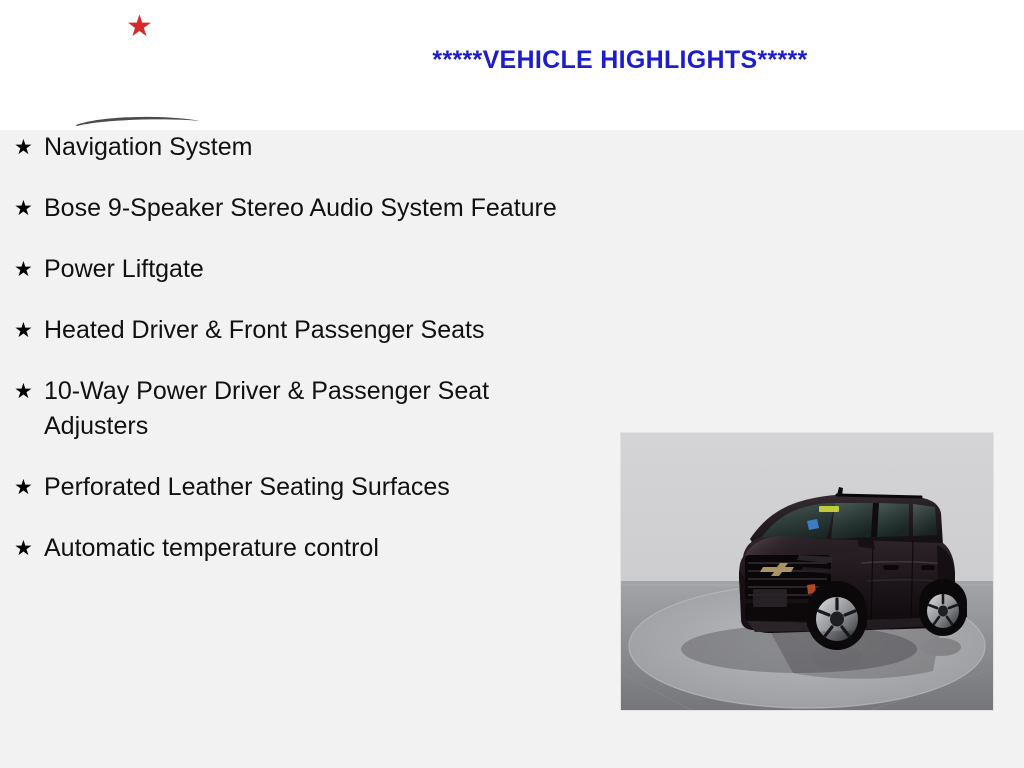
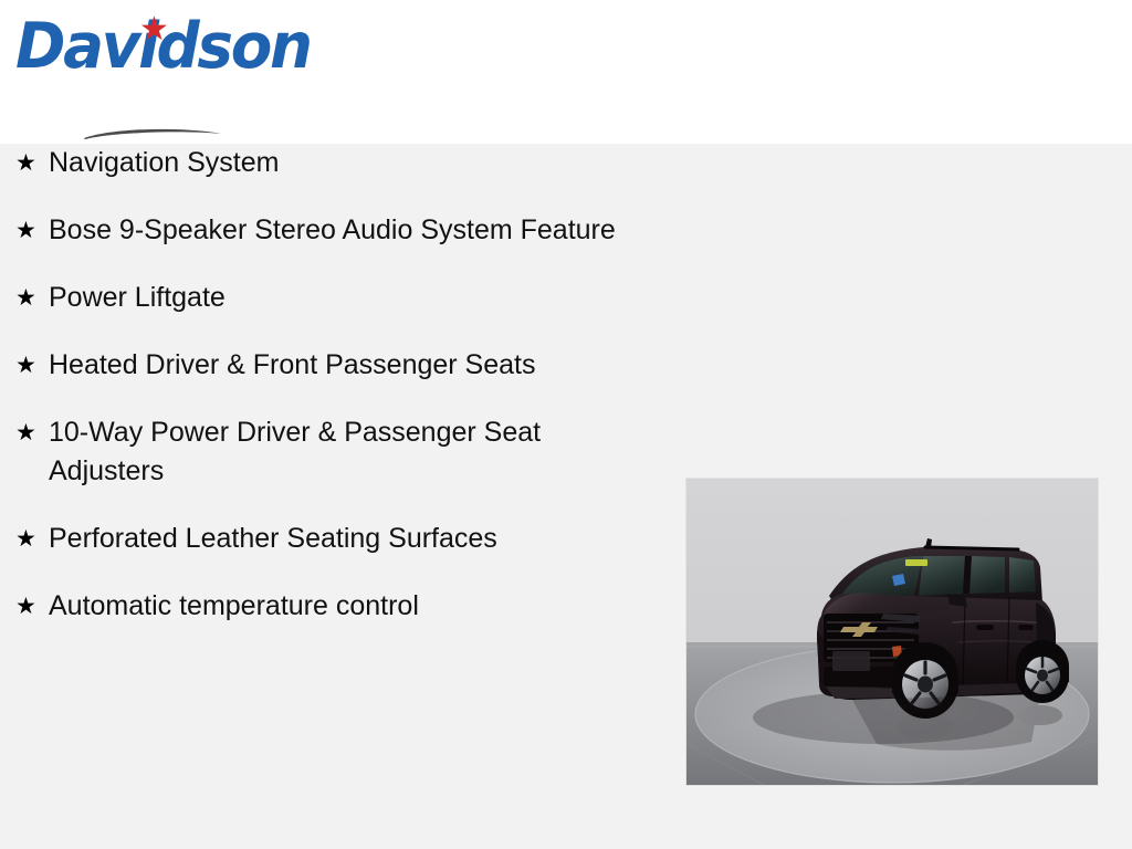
+ Davidson
  ★
- *****VEHICLE HIGHLIGHTS*****
  ★
  Navigation System
  ★
  Bose 9-Speaker Stereo Audio System Feature
  ★
  Power Liftgate
  ★
  Heated Driver & Front Passenger Seats
  ★
  10-Way Power Driver & Passenger Seat Adjusters
  ★
  Perforated Leather Seating Surfaces
  ★
  Automatic temperature control
